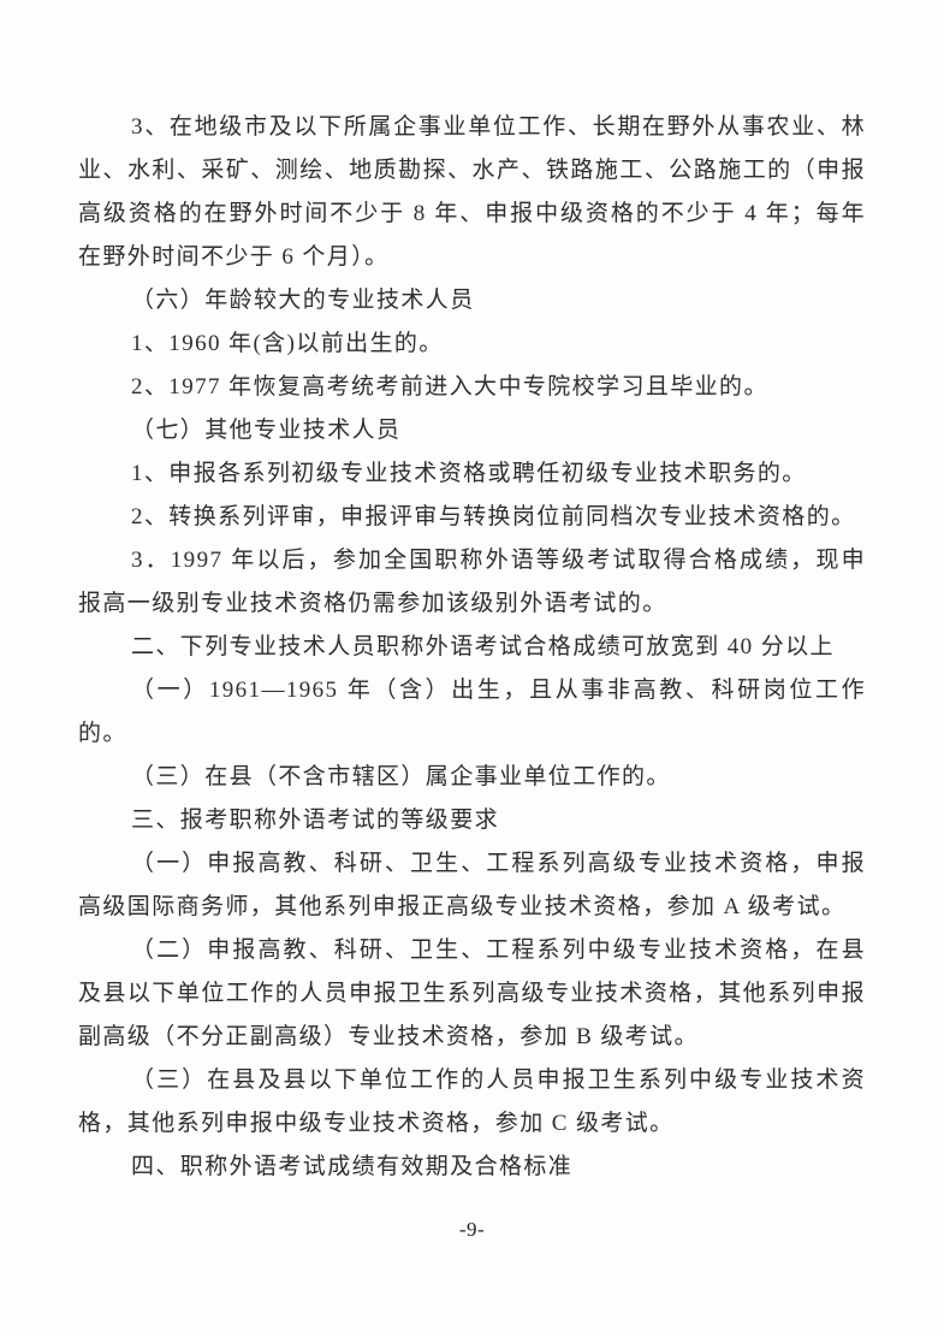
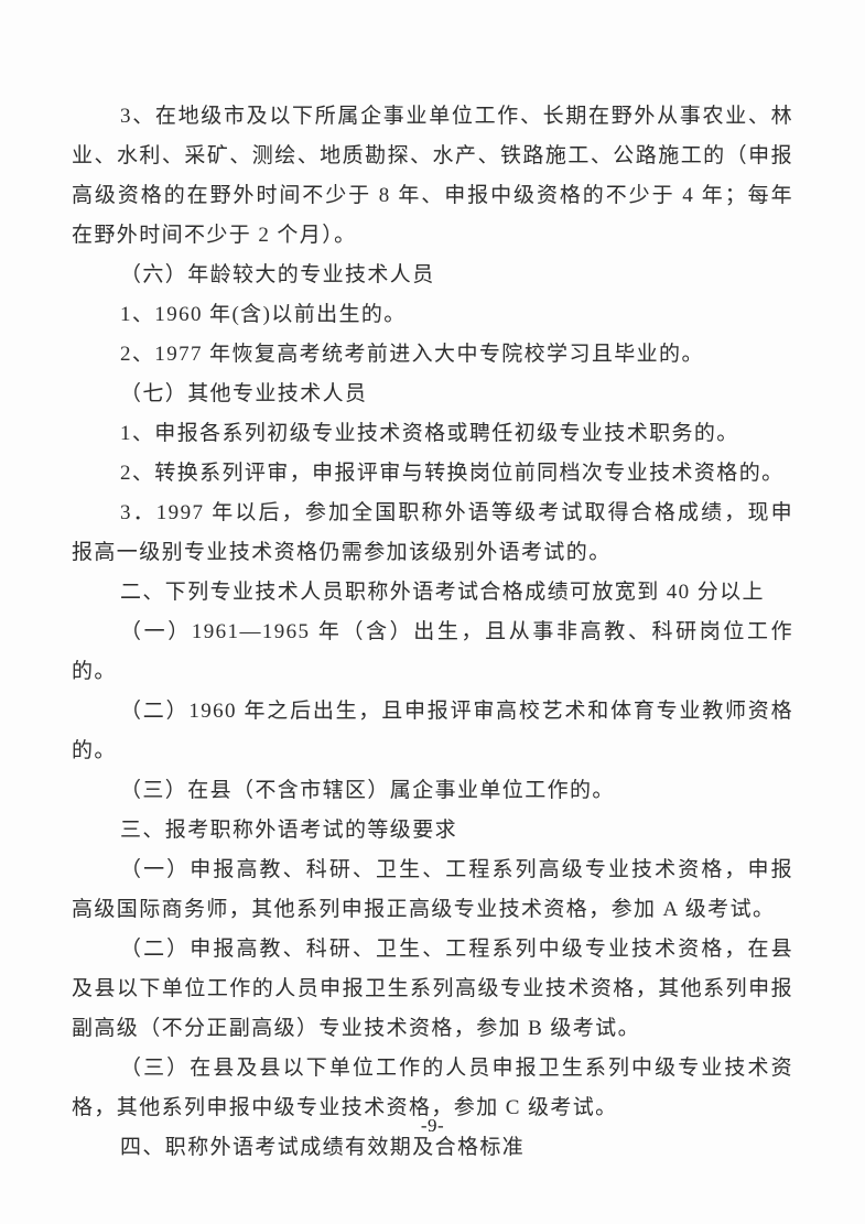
- 3、在地级市及以下所属企事业单位工作、长期在野外从事农业、林业、水利、采矿、测绘、地质勘探、水产、铁路施工、公路施工的（申报高级资格的在野外时间不少于 8 年、申报中级资格的不少于 4 年；每年在野外时间不少于 6 个月）。
+ 3、在地级市及以下所属企事业单位工作、长期在野外从事农业、林业、水利、采矿、测绘、地质勘探、水产、铁路施工、公路施工的（申报高级资格的在野外时间不少于 8 年、申报中级资格的不少于 4 年；每年在野外时间不少于 2 个月）。
  （六）年龄较大的专业技术人员
  1、1960 年(含)以前出生的。
  2、1977 年恢复高考统考前进入大中专院校学习且毕业的。
  （七）其他专业技术人员
  1、申报各系列初级专业技术资格或聘任初级专业技术职务的。
  2、转换系列评审，申报评审与转换岗位前同档次专业技术资格的。
  3．1997 年以后，参加全国职称外语等级考试取得合格成绩，现申报高一级别专业技术资格仍需参加该级别外语考试的。
  二、下列专业技术人员职称外语考试合格成绩可放宽到 40 分以上
  （一）1961—1965 年（含）出生，且从事非高教、科研岗位工作的。
+ （二）1960 年之后出生，且申报评审高校艺术和体育专业教师资格的。
  （三）在县（不含市辖区）属企事业单位工作的。
  三、报考职称外语考试的等级要求
  （一）申报高教、科研、卫生、工程系列高级专业技术资格，申报高级国际商务师，其他系列申报正高级专业技术资格，参加 A 级考试。
  （二）申报高教、科研、卫生、工程系列中级专业技术资格，在县及县以下单位工作的人员申报卫生系列高级专业技术资格，其他系列申报副高级（不分正副高级）专业技术资格，参加 B 级考试。
  （三）在县及县以下单位工作的人员申报卫生系列中级专业技术资格，其他系列申报中级专业技术资格，参加 C 级考试。
  四、职称外语考试成绩有效期及合格标准
  -9-
